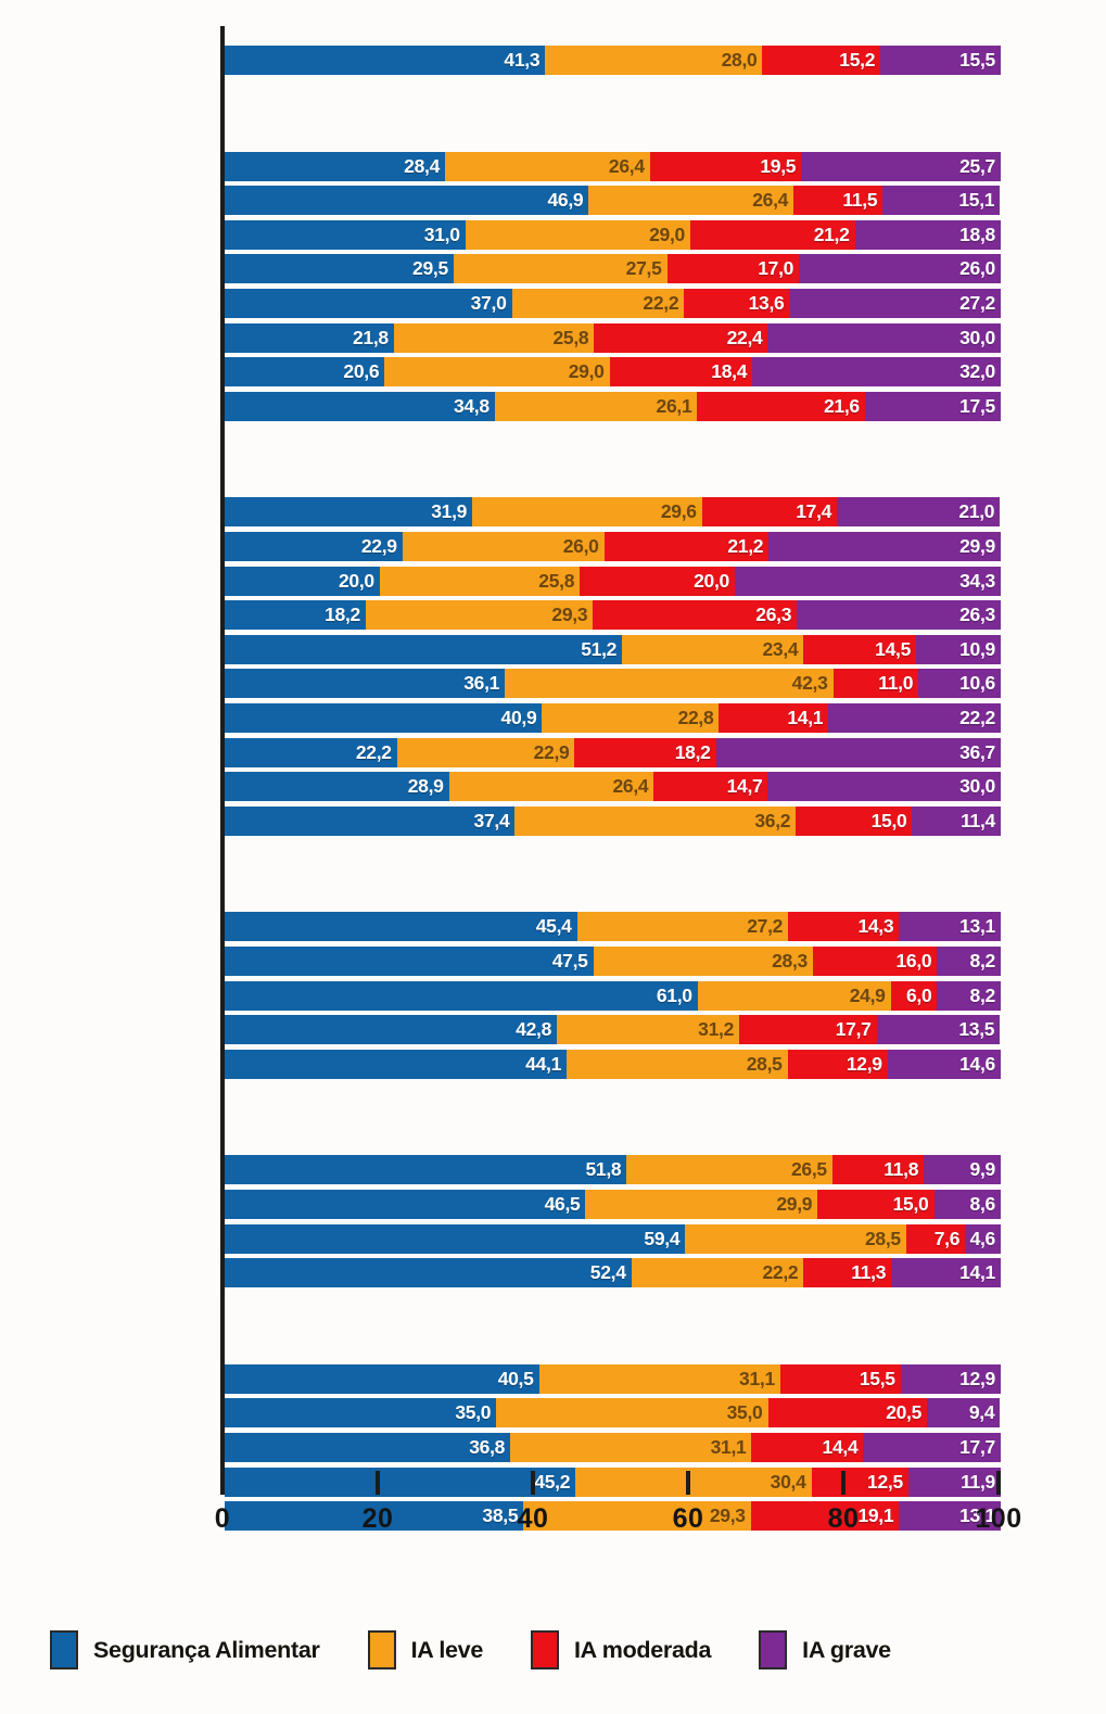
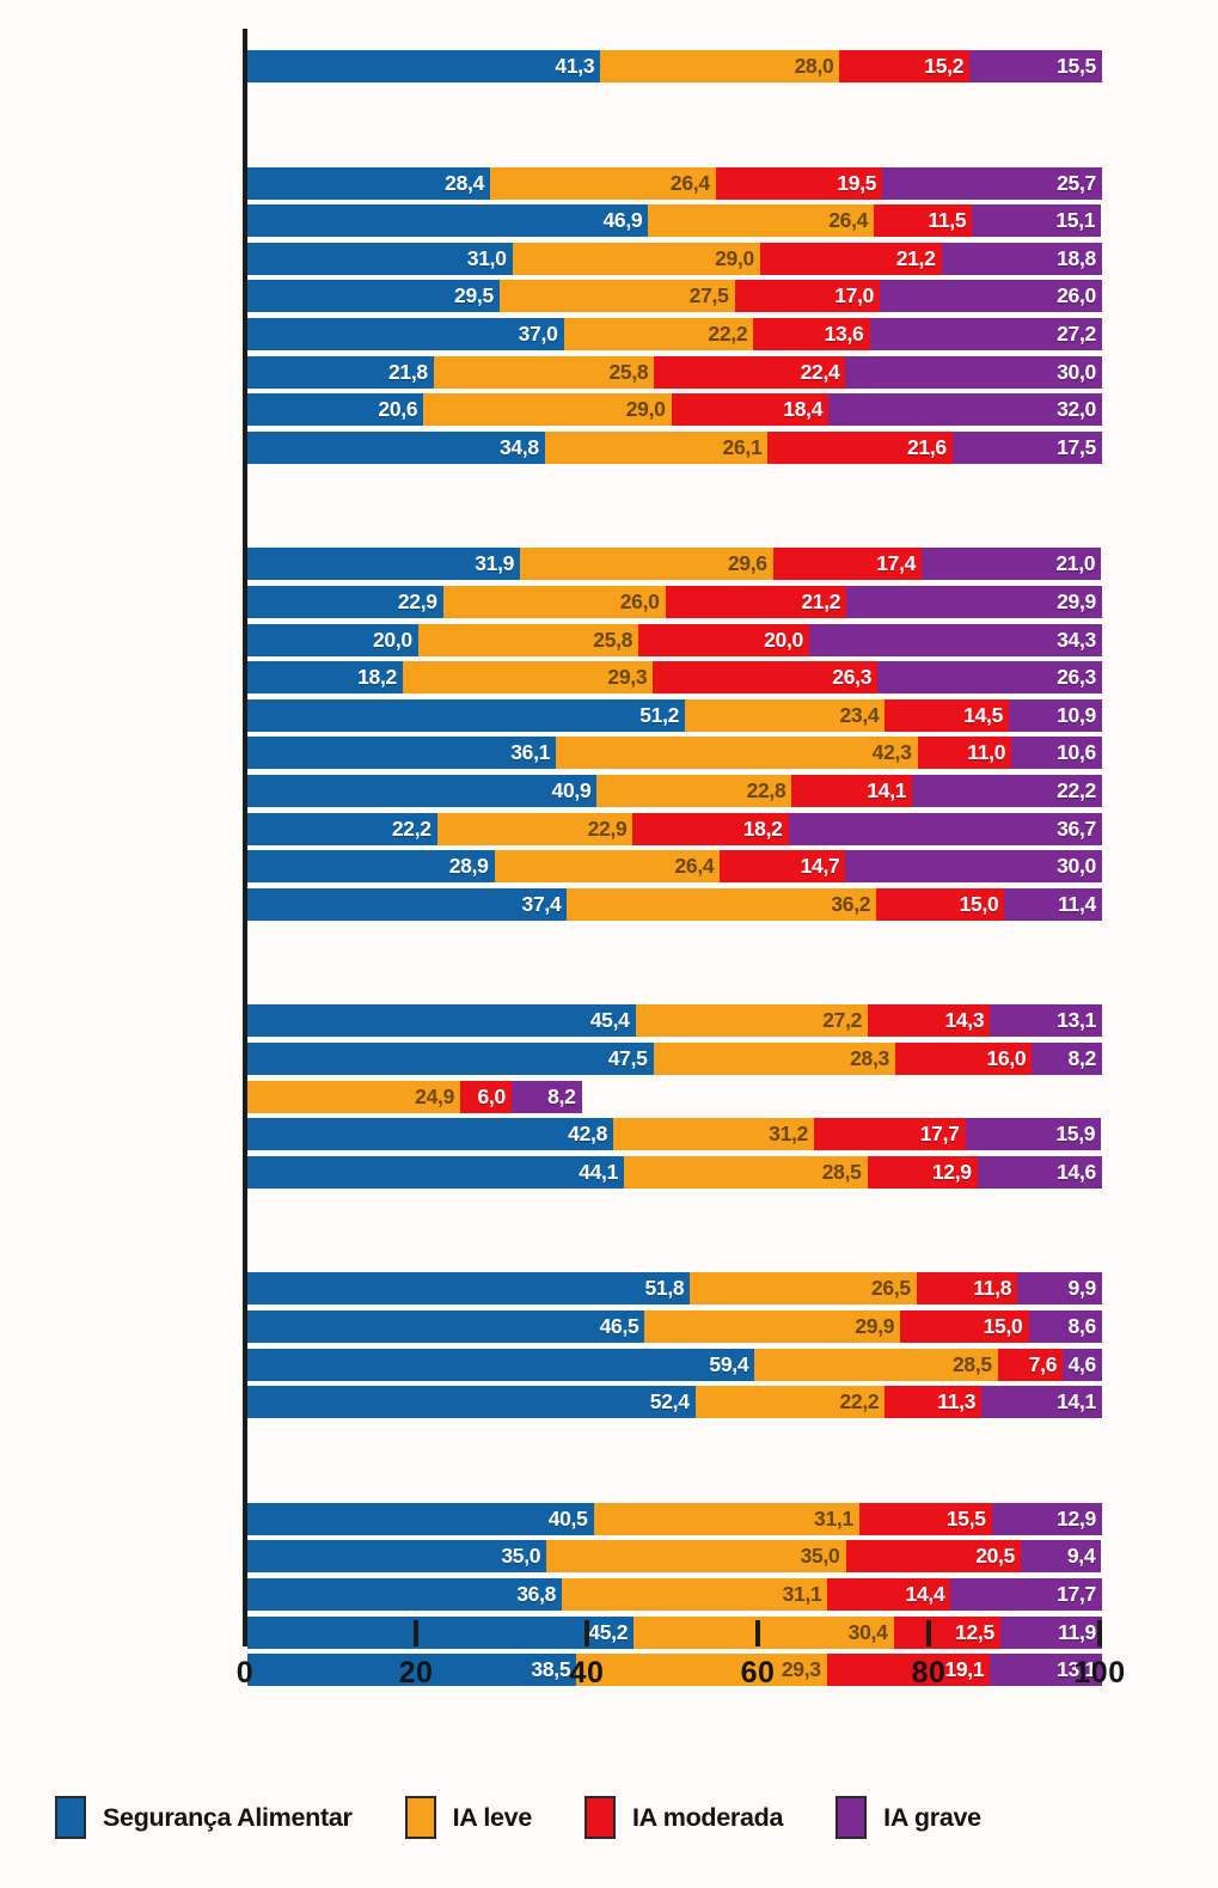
  41,3
  28,0
  15,2
  15,5
  28,4
  26,4
  19,5
  25,7
  46,9
  26,4
  11,5
  15,1
  31,0
  29,0
  21,2
  18,8
  29,5
  27,5
  17,0
  26,0
  37,0
  22,2
  13,6
  27,2
  21,8
  25,8
  22,4
  30,0
  20,6
  29,0
  18,4
  32,0
  34,8
  26,1
  21,6
  17,5
  31,9
  29,6
  17,4
  21,0
  22,9
  26,0
  21,2
  29,9
  20,0
  25,8
  20,0
  34,3
  18,2
  29,3
  26,3
  26,3
  51,2
  23,4
  14,5
  10,9
  36,1
  42,3
  11,0
  10,6
  40,9
  22,8
  14,1
  22,2
  22,2
  22,9
  18,2
  36,7
  28,9
  26,4
  14,7
  30,0
  37,4
  36,2
  15,0
  11,4
  45,4
  27,2
  14,3
  13,1
  47,5
  28,3
  16,0
  8,2
- 61,0
  24,9
  6,0
  8,2
  42,8
  31,2
  17,7
- 13,5
+ 15,9
  44,1
  28,5
  12,9
  14,6
  51,8
  26,5
  11,8
  9,9
  46,5
  29,9
  15,0
  8,6
  59,4
  28,5
  7,6
  4,6
  52,4
  22,2
  11,3
  14,1
  40,5
  31,1
  15,5
  12,9
  35,0
  35,0
  20,5
  9,4
  36,8
  31,1
  14,4
  17,7
  45,2
  30,4
  12,5
  11,9
  38,5
  29,3
  19,1
  13,1
  0
  20
  40
  60
  80
  100
  Segurança Alimentar
  IA leve
  IA moderada
  IA grave
